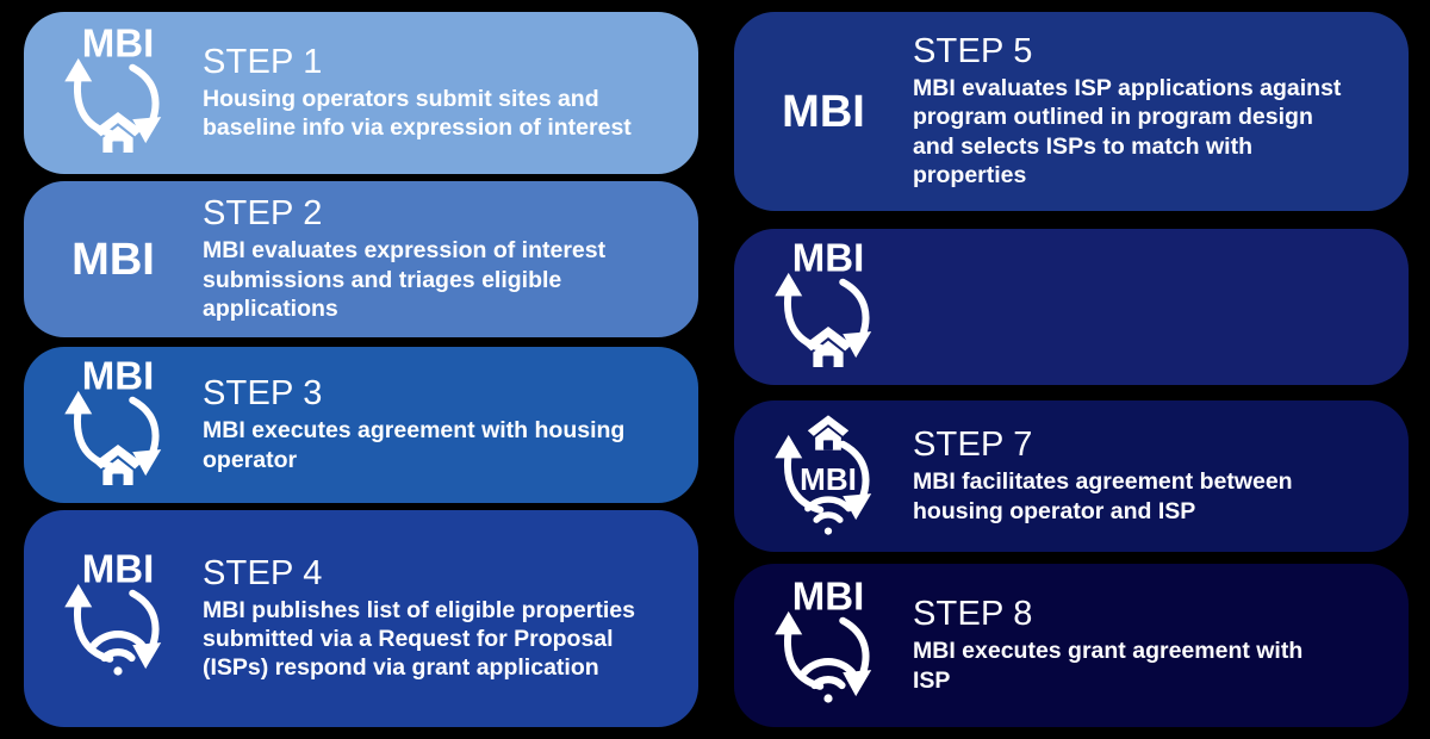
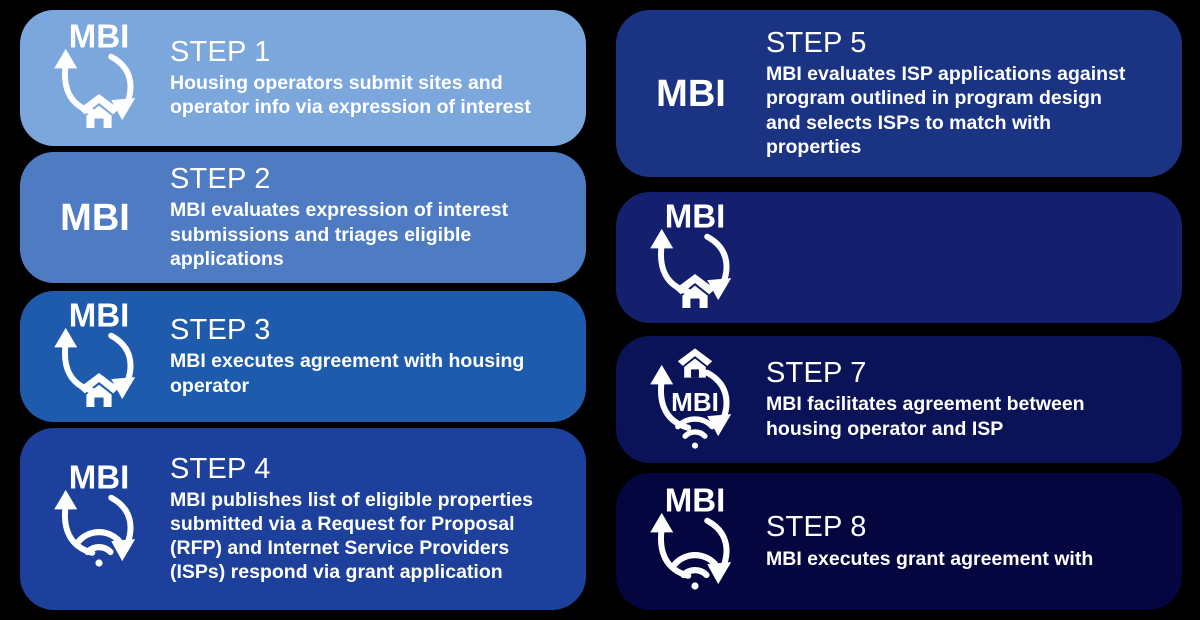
  MBI
  STEP 1
  Housing operators submit sites and
- baseline info via expression of interest
+ operator info via expression of interest
  MBI
  STEP 2
  MBI evaluates expression of interest
  submissions and triages eligible
  applications
  MBI
  STEP 3
  MBI executes agreement with housing
  operator
  MBI
  STEP 4
  MBI publishes list of eligible properties
  submitted via a Request for Proposal
+ (RFP) and Internet Service Providers
  (ISPs) respond via grant application
  MBI
  STEP 5
  MBI evaluates ISP applications against
  program outlined in program design
  and selects ISPs to match with
  properties
  MBI
  MBI
  STEP 7
  MBI facilitates agreement between
  housing operator and ISP
  MBI
  STEP 8
  MBI executes grant agreement with
- ISP
